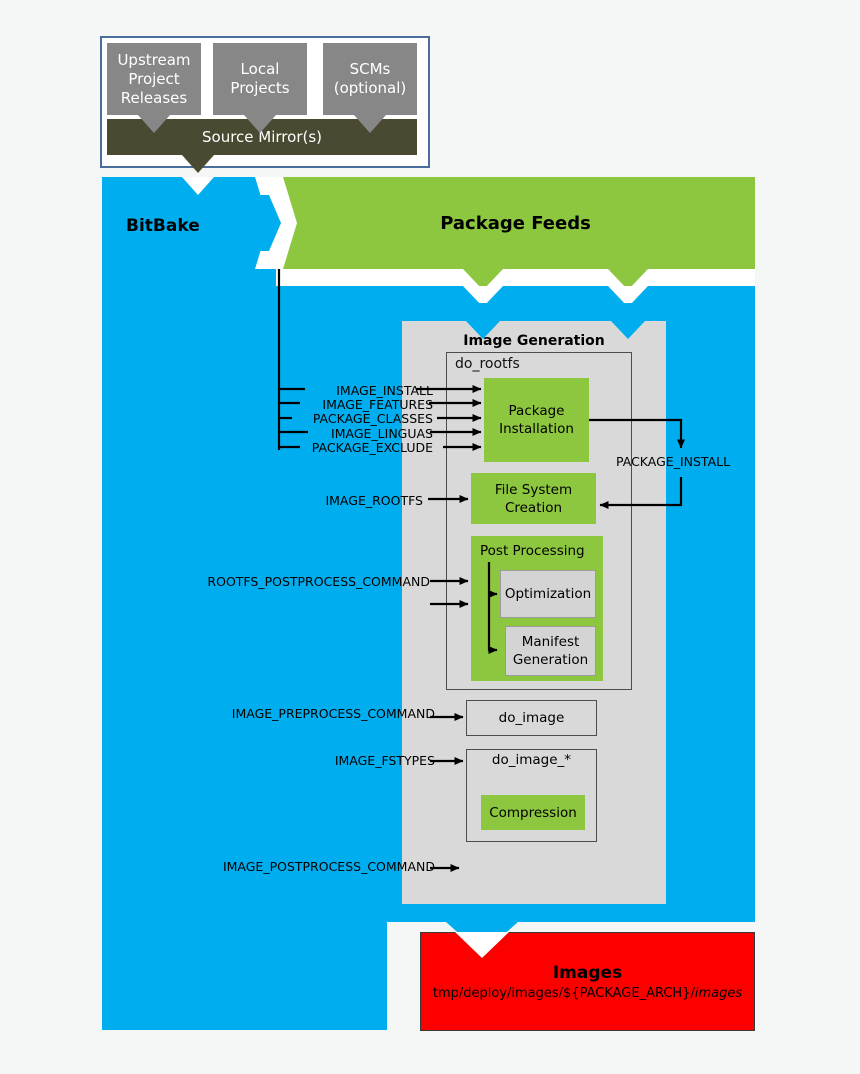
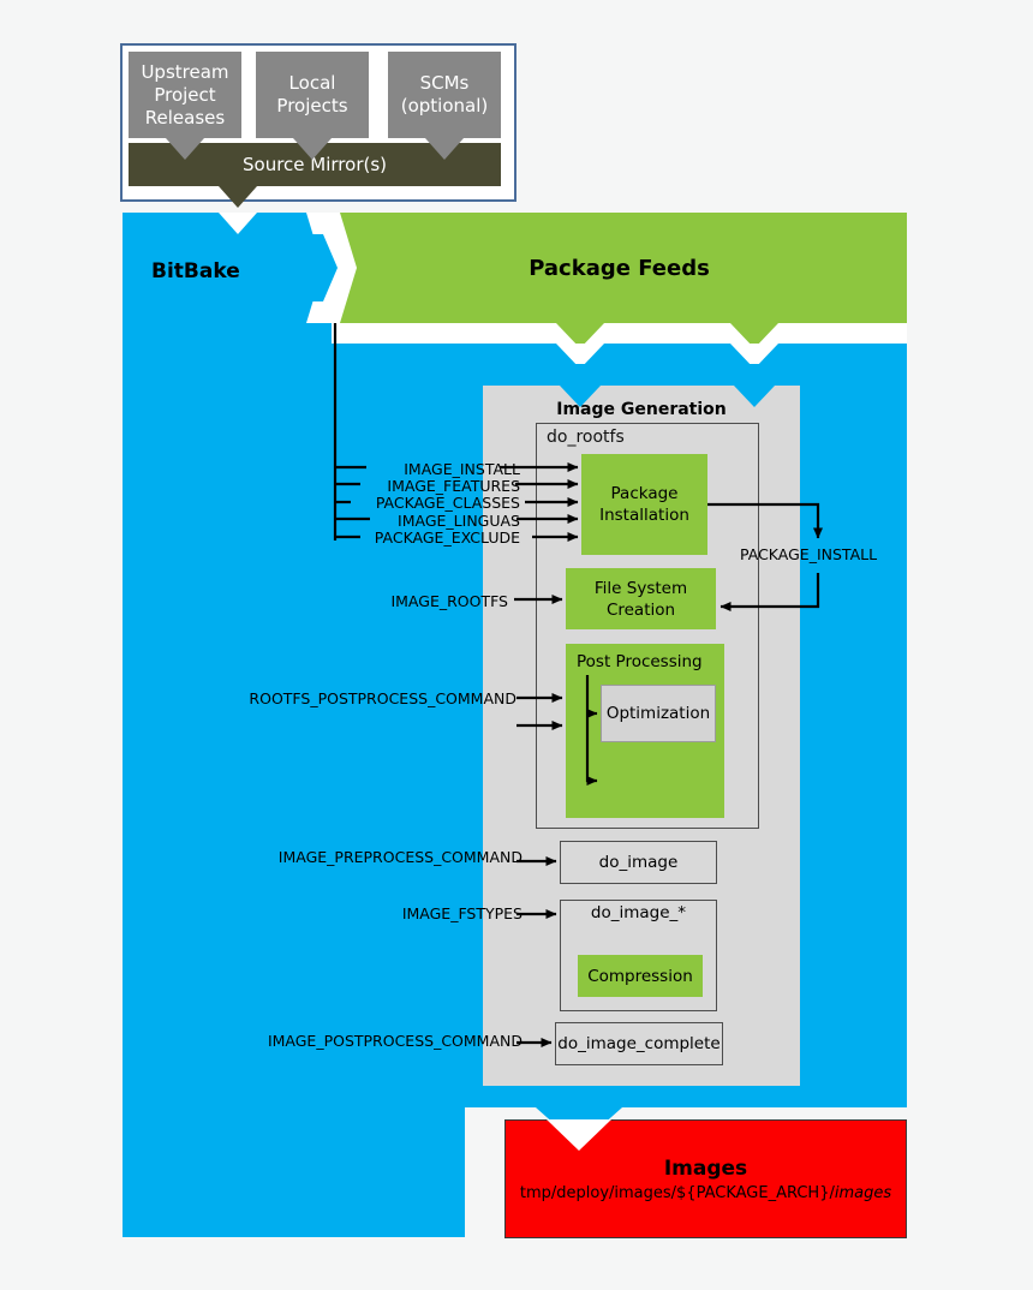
  Upstream Project Releases
  Local Projects
  SCMs (optional)
  Source Mirror(s)
  BitBake
  Package Feeds
  Image Generation
  do_rootfs
  Package Installation
  File System Creation
  Post Processing
  Optimization
- Manifest Generation
  do_image
  do_image_*
  Compression
+ do_image_complete
  Images
  tmp/deploy/images/${PACKAGE_ARCH}/images
  IMAGE_INSTALL
  IMAGE_FEATURES
  PACKAGE_CLASSES
  IMAGE_LINGUAS
  PACKAGE_EXCLUDE
  IMAGE_ROOTFS
  ROOTFS_POSTPROCESS_COMMAND
  IMAGE_PREPROCESS_COMMAND
  IMAGE_FSTYPE
  IMAGE_POSTPROCESS_COMMAND
  PACKAGE_INSTALL
